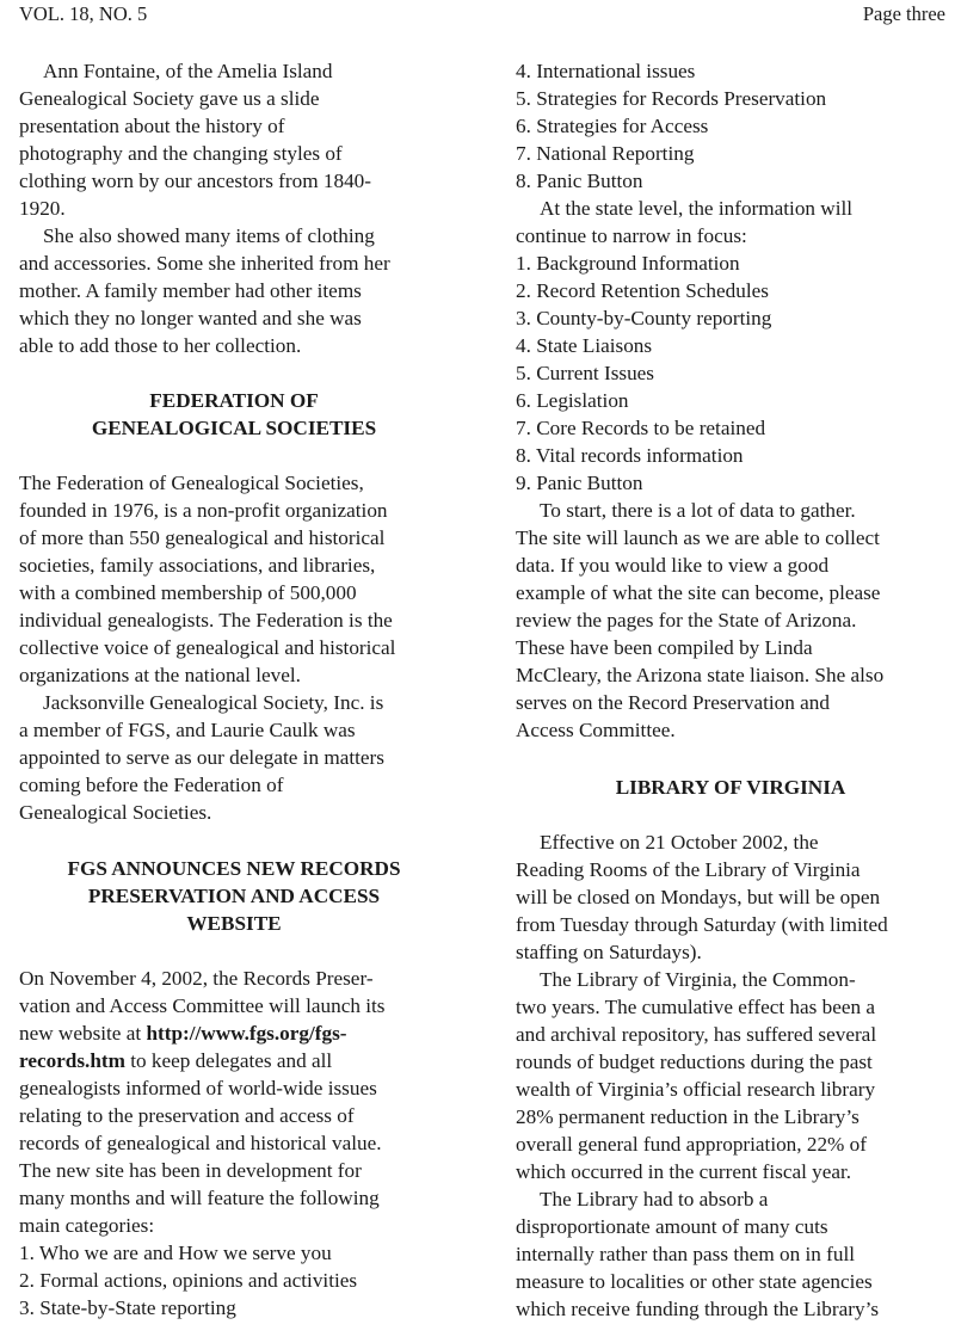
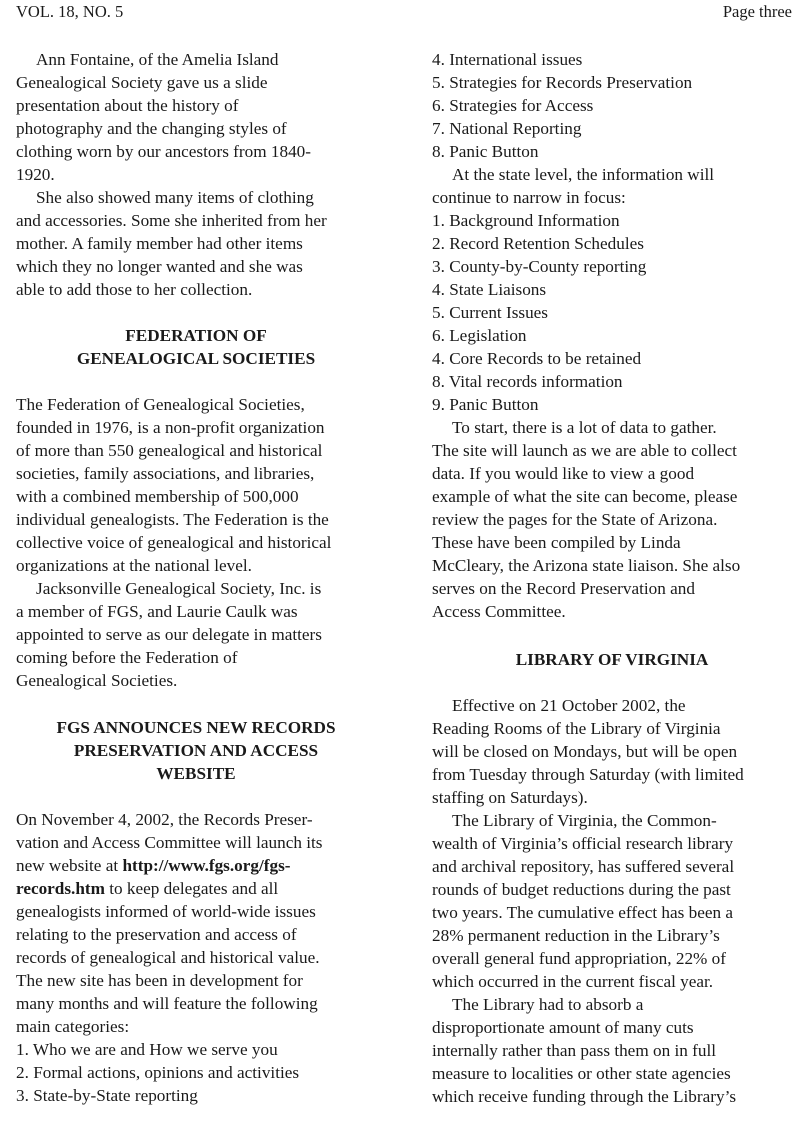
  VOL. 18, NO. 5
  Page three
  Ann Fontaine, of the Amelia Island
  Genealogical Society gave us a slide
  presentation about the history of
  photography and the changing styles of
  clothing worn by our ancestors from 1840-
  1920.
  She also showed many items of clothing
  and accessories. Some she inherited from her
  mother. A family member had other items
  which they no longer wanted and she was
  able to add those to her collection.
  FEDERATION OF
  GENEALOGICAL SOCIETIES
  The Federation of Genealogical Societies,
  founded in 1976, is a non-profit organization
  of more than 550 genealogical and historical
  societies, family associations, and libraries,
  with a combined membership of 500,000
  individual genealogists. The Federation is the
  collective voice of genealogical and historical
  organizations at the national level.
  Jacksonville Genealogical Society, Inc. is
  a member of FGS, and Laurie Caulk was
  appointed to serve as our delegate in matters
  coming before the Federation of
  Genealogical Societies.
  FGS ANNOUNCES NEW RECORDS
  PRESERVATION AND ACCESS
  WEBSITE
  On November 4, 2002, the Records Preser-
  vation and Access Committee will launch its
  new website at http://www.fgs.org/fgs-
  records.htm to keep delegates and all
  genealogists informed of world-wide issues
  relating to the preservation and access of
  records of genealogical and historical value.
  The new site has been in development for
  many months and will feature the following
  main categories:
  1. Who we are and How we serve you
  2. Formal actions, opinions and activities
  3. State-by-State reporting
  4. International issues
  5. Strategies for Records Preservation
  6. Strategies for Access
  7. National Reporting
  8. Panic Button
  At the state level, the information will
  continue to narrow in focus:
  1. Background Information
  2. Record Retention Schedules
  3. County-by-County reporting
  4. State Liaisons
  5. Current Issues
  6. Legislation
- 7. Core Records to be retained
+ 4. Core Records to be retained
  8. Vital records information
  9. Panic Button
  To start, there is a lot of data to gather.
  The site will launch as we are able to collect
  data. If you would like to view a good
  example of what the site can become, please
  review the pages for the State of Arizona.
  These have been compiled by Linda
  McCleary, the Arizona state liaison. She also
  serves on the Record Preservation and
  Access Committee.
  LIBRARY OF VIRGINIA
  Effective on 21 October 2002, the
  Reading Rooms of the Library of Virginia
  will be closed on Mondays, but will be open
  from Tuesday through Saturday (with limited
  staffing on Saturdays).
  The Library of Virginia, the Common-
- two years. The cumulative effect has been a
+ wealth of Virginia’s official research library
  and archival repository, has suffered several
  rounds of budget reductions during the past
- wealth of Virginia’s official research library
+ two years. The cumulative effect has been a
  28% permanent reduction in the Library’s
  overall general fund appropriation, 22% of
  which occurred in the current fiscal year.
  The Library had to absorb a
  disproportionate amount of many cuts
  internally rather than pass them on in full
  measure to localities or other state agencies
  which receive funding through the Library’s
